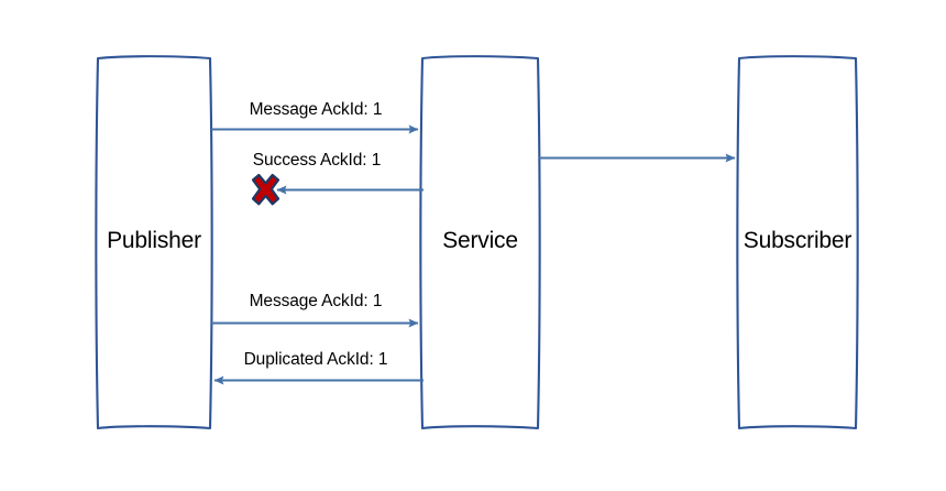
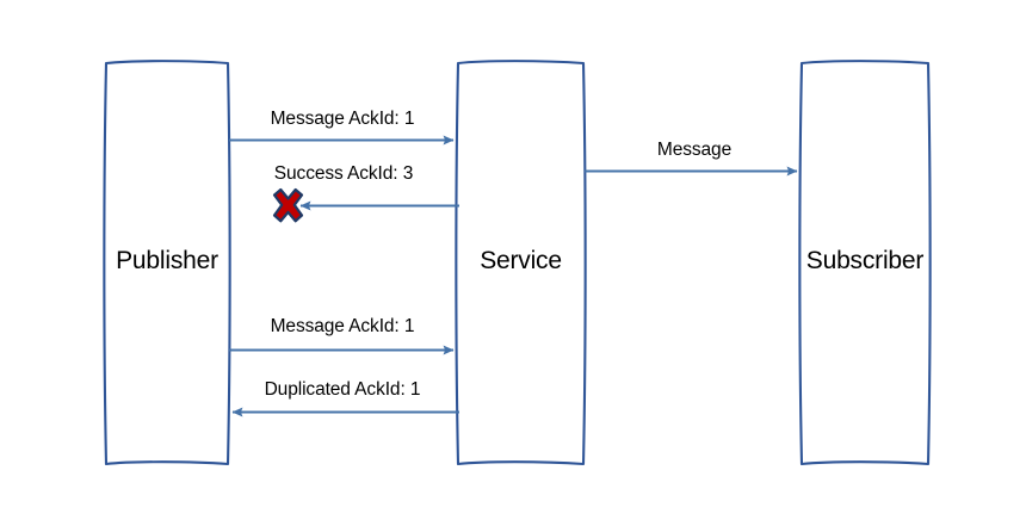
  Publisher
  Service
  Subscriber
  Message AckId: 1
- Success AckId: 1
+ Success AckId: 3
+ Message
  Message AckId: 1
  Duplicated AckId: 1
